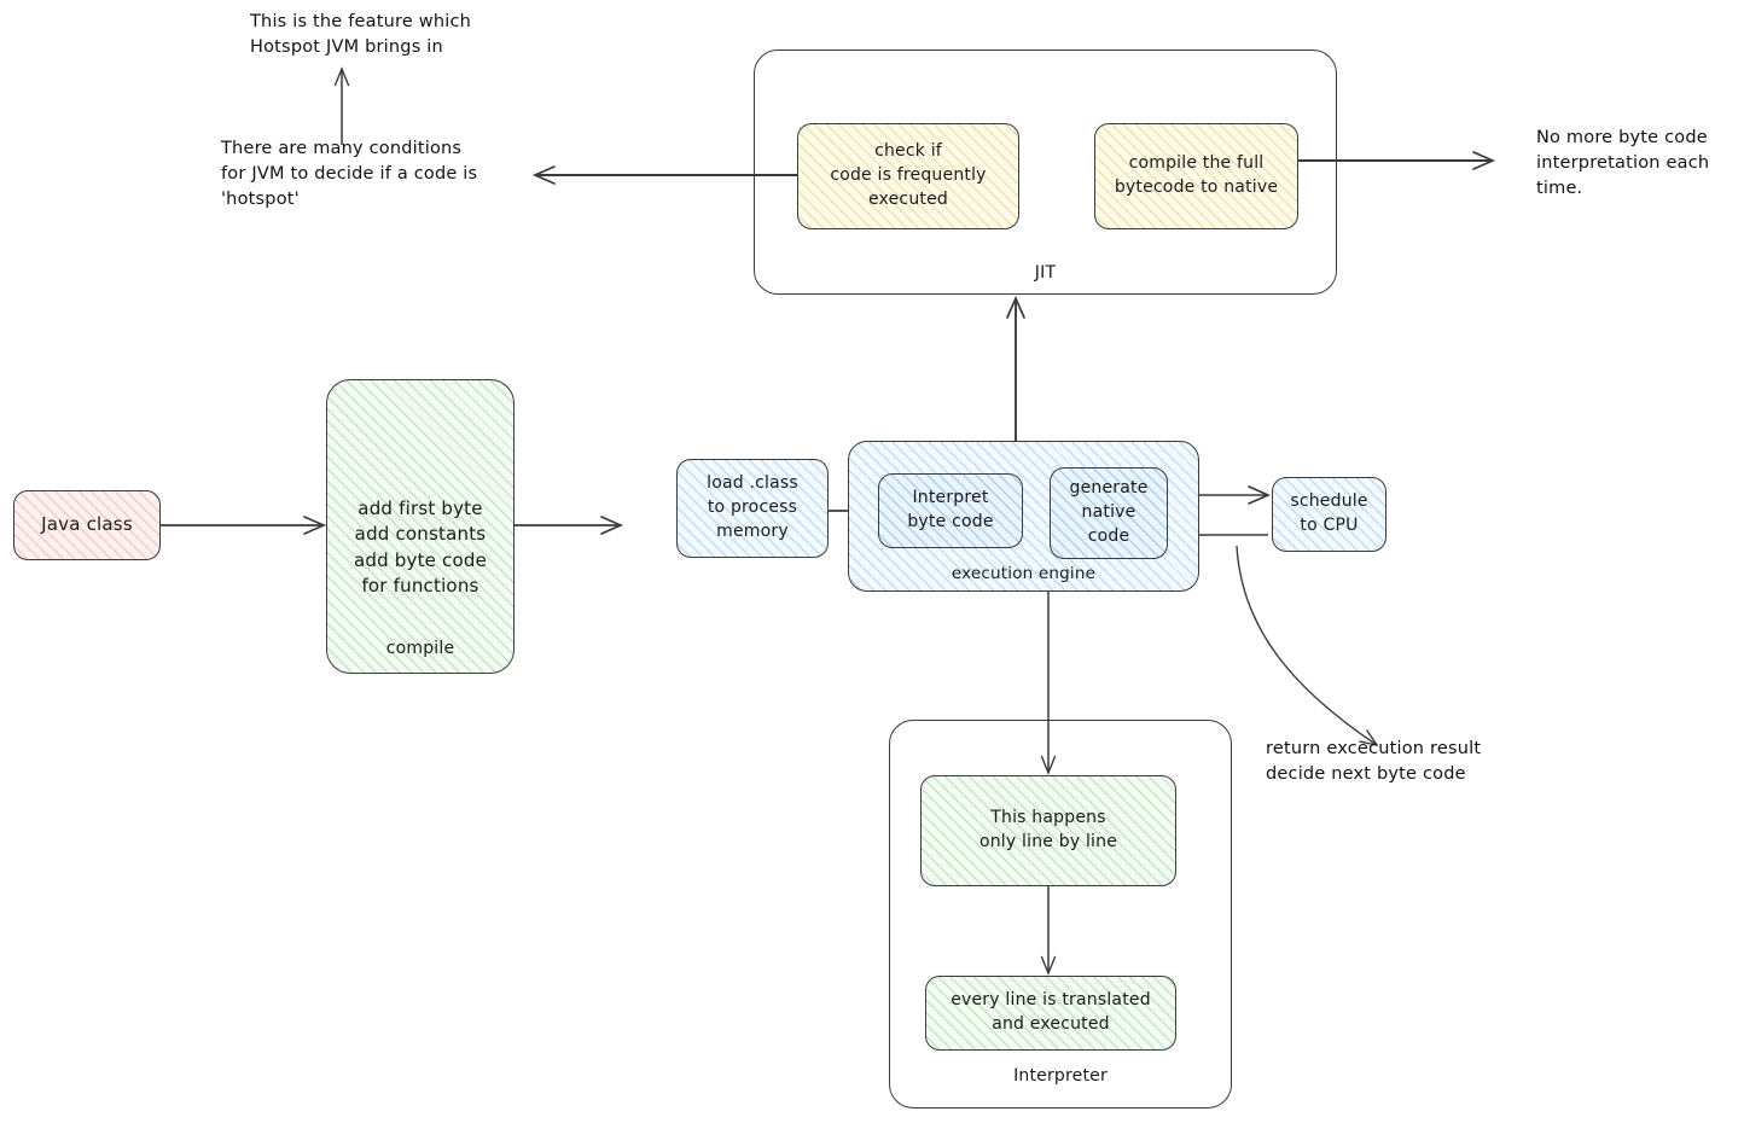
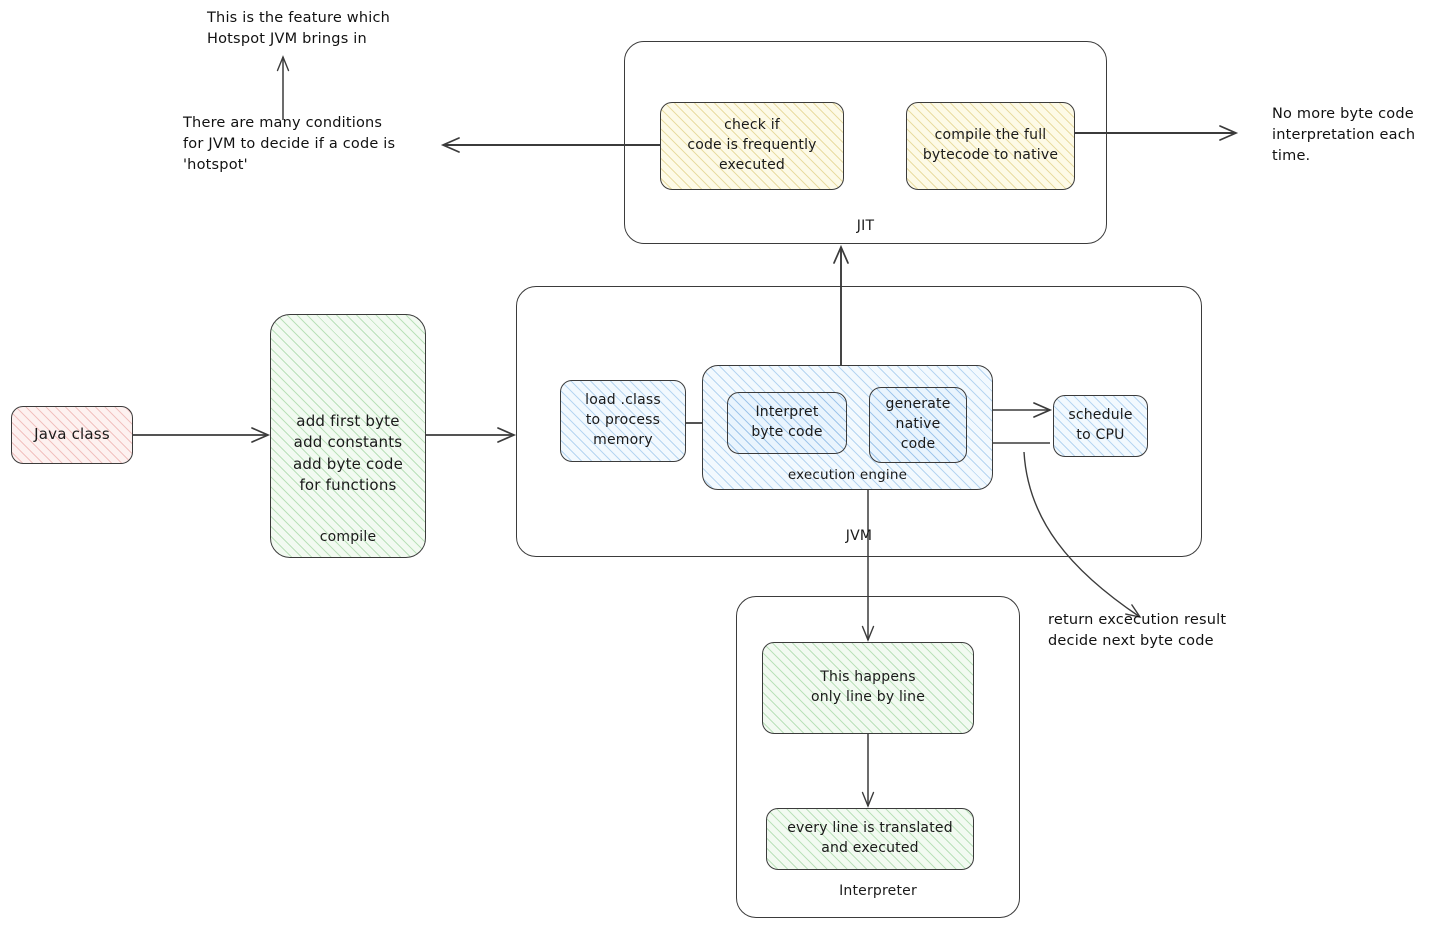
  Java class
  add first byte
  add constants
  add byte code
  for functions
  compile
  JIT
  check if
  code is frequently
  executed
  compile the full
  bytecode to native
+ JVM
  load .class
  to process
  memory
  execution engine
  Interpret
  byte code
  generate
  native
  code
  schedule
  to CPU
  Interpreter
  This happens
  only line by line
  every line is translated
  and executed
  This is the feature which
  Hotspot JVM brings in
  There are many conditions
  for JVM to decide if a code is
  'hotspot'
  No more byte code
  interpretation each
  time.
  return excecution result
  decide next byte code
